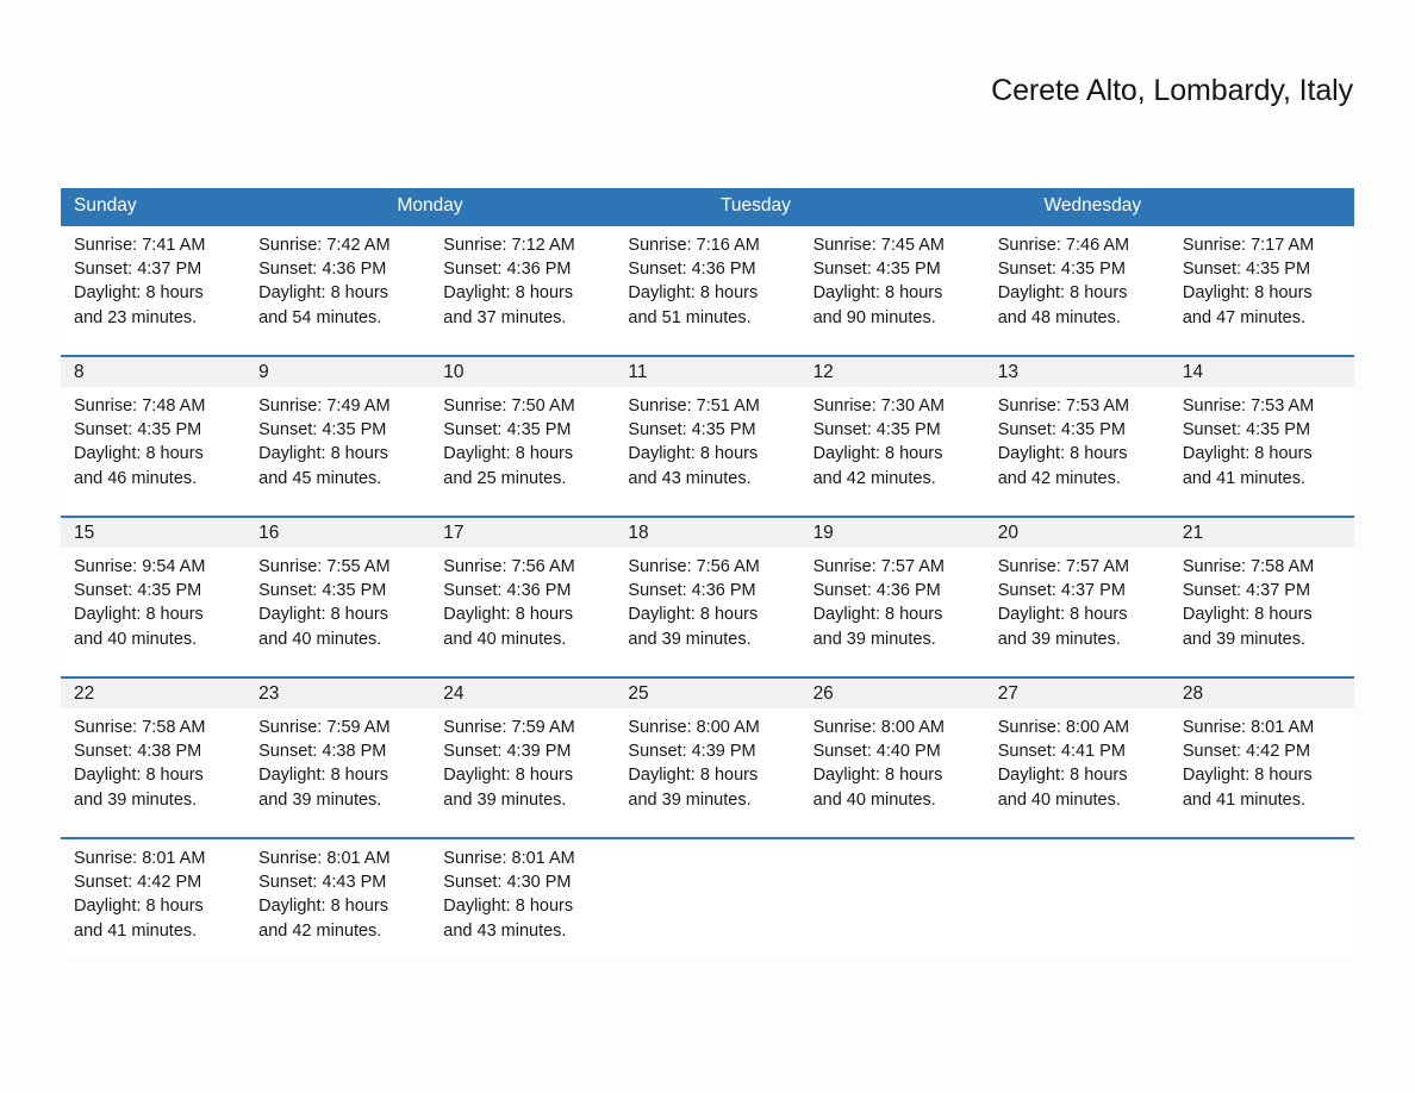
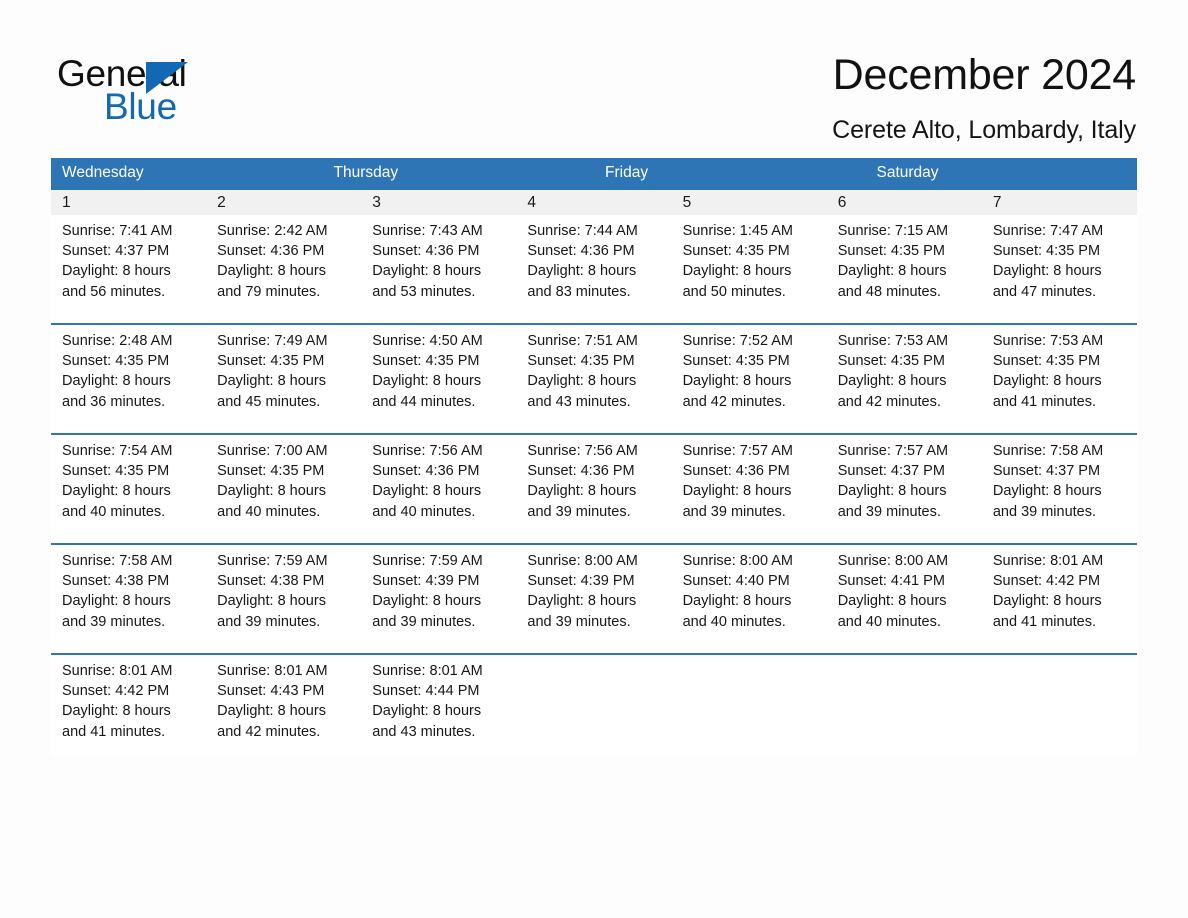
+ General
+ Blue
+ December 2024
  Cerete Alto, Lombardy, Italy
- Sunday
- Monday
- Tuesday
  Wednesday
+ Thursday
+ Friday
+ Saturday
+ 1
+ 2
+ 3
+ 4
+ 5
+ 6
+ 7
  Sunrise: 7:41 AM
  Sunset: 4:37 PM
  Daylight: 8 hours
- and 23 minutes.
+ and 56 minutes.
- Sunrise: 7:42 AM
+ Sunrise: 2:42 AM
  Sunset: 4:36 PM
  Daylight: 8 hours
- and 54 minutes.
+ and 79 minutes.
- Sunrise: 7:12 AM
+ Sunrise: 7:43 AM
  Sunset: 4:36 PM
  Daylight: 8 hours
- and 37 minutes.
+ and 53 minutes.
- Sunrise: 7:16 AM
+ Sunrise: 7:44 AM
  Sunset: 4:36 PM
  Daylight: 8 hours
- and 51 minutes.
+ and 83 minutes.
- Sunrise: 7:45 AM
+ Sunrise: 1:45 AM
  Sunset: 4:35 PM
  Daylight: 8 hours
- and 90 minutes.
+ and 50 minutes.
- Sunrise: 7:46 AM
+ Sunrise: 7:15 AM
  Sunset: 4:35 PM
  Daylight: 8 hours
  and 48 minutes.
- Sunrise: 7:17 AM
+ Sunrise: 7:47 AM
  Sunset: 4:35 PM
  Daylight: 8 hours
  and 47 minutes.
- 8
- 9
- 10
- 11
- 12
- 13
- 14
- Sunrise: 7:48 AM
+ Sunrise: 2:48 AM
  Sunset: 4:35 PM
  Daylight: 8 hours
- and 46 minutes.
+ and 36 minutes.
  Sunrise: 7:49 AM
  Sunset: 4:35 PM
  Daylight: 8 hours
  and 45 minutes.
- Sunrise: 7:50 AM
+ Sunrise: 4:50 AM
  Sunset: 4:35 PM
  Daylight: 8 hours
- and 25 minutes.
+ and 44 minutes.
  Sunrise: 7:51 AM
  Sunset: 4:35 PM
  Daylight: 8 hours
  and 43 minutes.
- Sunrise: 7:30 AM
+ Sunrise: 7:52 AM
  Sunset: 4:35 PM
  Daylight: 8 hours
  and 42 minutes.
  Sunrise: 7:53 AM
  Sunset: 4:35 PM
  Daylight: 8 hours
  and 42 minutes.
  Sunrise: 7:53 AM
  Sunset: 4:35 PM
  Daylight: 8 hours
  and 41 minutes.
- 15
- 16
- 17
- 18
- 19
- 20
- 21
- Sunrise: 9:54 AM
+ Sunrise: 7:54 AM
  Sunset: 4:35 PM
  Daylight: 8 hours
  and 40 minutes.
- Sunrise: 7:55 AM
+ Sunrise: 7:00 AM
  Sunset: 4:35 PM
  Daylight: 8 hours
  and 40 minutes.
  Sunrise: 7:56 AM
  Sunset: 4:36 PM
  Daylight: 8 hours
  and 40 minutes.
  Sunrise: 7:56 AM
  Sunset: 4:36 PM
  Daylight: 8 hours
  and 39 minutes.
  Sunrise: 7:57 AM
  Sunset: 4:36 PM
  Daylight: 8 hours
  and 39 minutes.
  Sunrise: 7:57 AM
  Sunset: 4:37 PM
  Daylight: 8 hours
  and 39 minutes.
  Sunrise: 7:58 AM
  Sunset: 4:37 PM
  Daylight: 8 hours
  and 39 minutes.
- 22
- 23
- 24
- 25
- 26
- 27
- 28
  Sunrise: 7:58 AM
  Sunset: 4:38 PM
  Daylight: 8 hours
  and 39 minutes.
  Sunrise: 7:59 AM
  Sunset: 4:38 PM
  Daylight: 8 hours
  and 39 minutes.
  Sunrise: 7:59 AM
  Sunset: 4:39 PM
  Daylight: 8 hours
  and 39 minutes.
  Sunrise: 8:00 AM
  Sunset: 4:39 PM
  Daylight: 8 hours
  and 39 minutes.
  Sunrise: 8:00 AM
  Sunset: 4:40 PM
  Daylight: 8 hours
  and 40 minutes.
  Sunrise: 8:00 AM
  Sunset: 4:41 PM
  Daylight: 8 hours
  and 40 minutes.
  Sunrise: 8:01 AM
  Sunset: 4:42 PM
  Daylight: 8 hours
  and 41 minutes.
  Sunrise: 8:01 AM
  Sunset: 4:42 PM
  Daylight: 8 hours
  and 41 minutes.
  Sunrise: 8:01 AM
  Sunset: 4:43 PM
  Daylight: 8 hours
  and 42 minutes.
  Sunrise: 8:01 AM
- Sunset: 4:30 PM
+ Sunset: 4:44 PM
  Daylight: 8 hours
  and 43 minutes.
